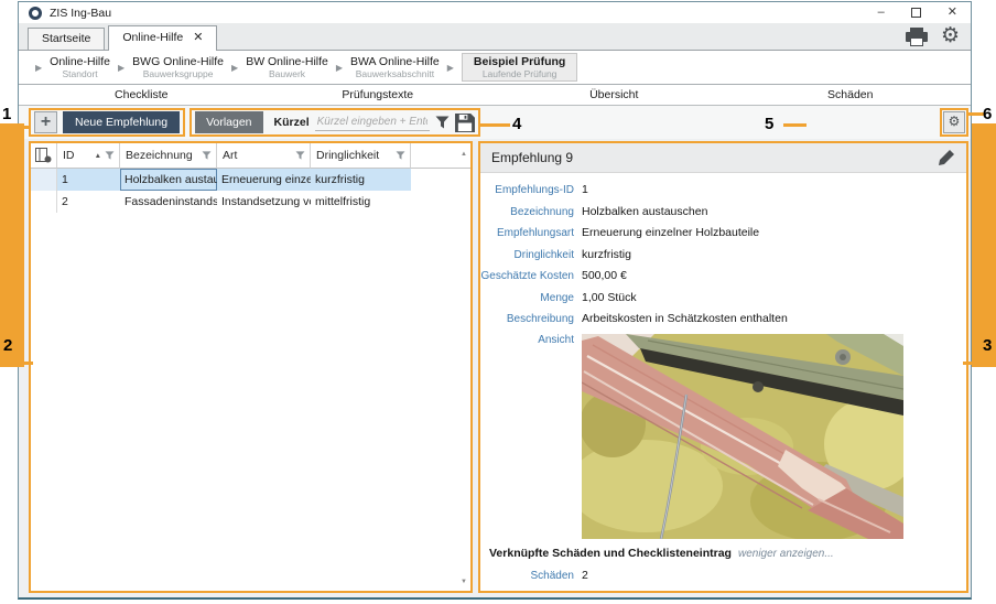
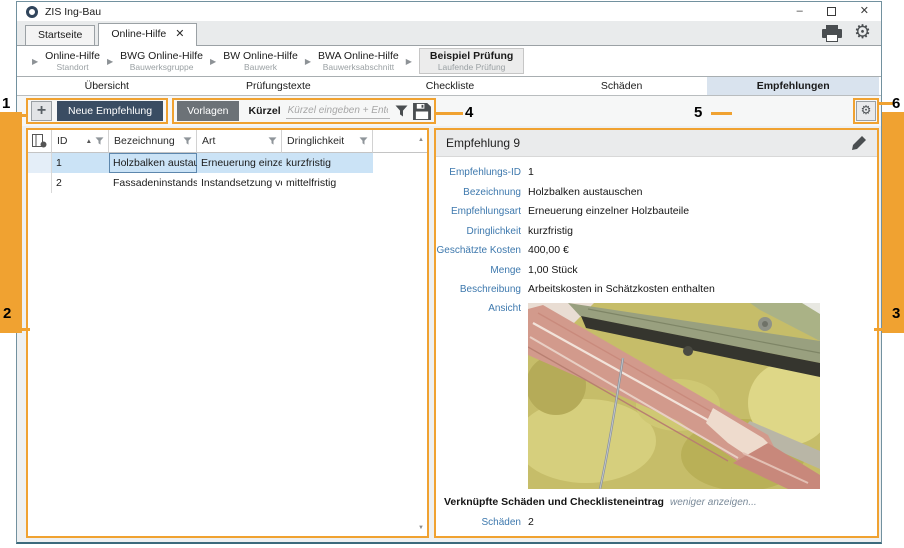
  ZIS Ing-Bau
  –
  ✕
  Startseite
  Online-Hilfe
  ✕
  ⚙
  ▶
  Online-Hilfe
  Standort
  ▶
  BWG Online-Hilfe
  Bauwerksgruppe
  ▶
  BW Online-Hilfe
  Bauwerk
  ▶
  BWA Online-Hilfe
  Bauwerksabschnitt
  ▶
  Beispiel Prüfung
  Laufende Prüfung
- Checkliste
+ Übersicht
  Prüfungstexte
- Übersicht
+ Checkliste
  Schäden
+ Empfehlungen
  +
  Neue Empfehlung
  Vorlagen
  Kürzel
  Kürzel eingeben + Ent
  ⚙
  ID
  Bezeichnung
  Art
  Dringlichkeit
  1
  kurzfristig
  2
  Instandsetzung v
  mittelfristig
  Empfehlung 9
  Empfehlungs-ID
  1
  Bezeichnung
  Holzbalken austauschen
  Empfehlungsart
  Erneuerung einzelner Holzbauteile
  Dringlichkeit
  kurzfristig
  Geschätzte Kosten
- 500,00 €
+ 400,00 €
  Menge
  1,00 Stück
  Beschreibung
  Arbeitskosten in Schätzkosten enthalten
  Ansicht
  Verknüpfte Schäden und Checklisteneintrag
  weniger anzeigen...
  Schäden
  2
  1
  2
  3
  4
  5
  6
